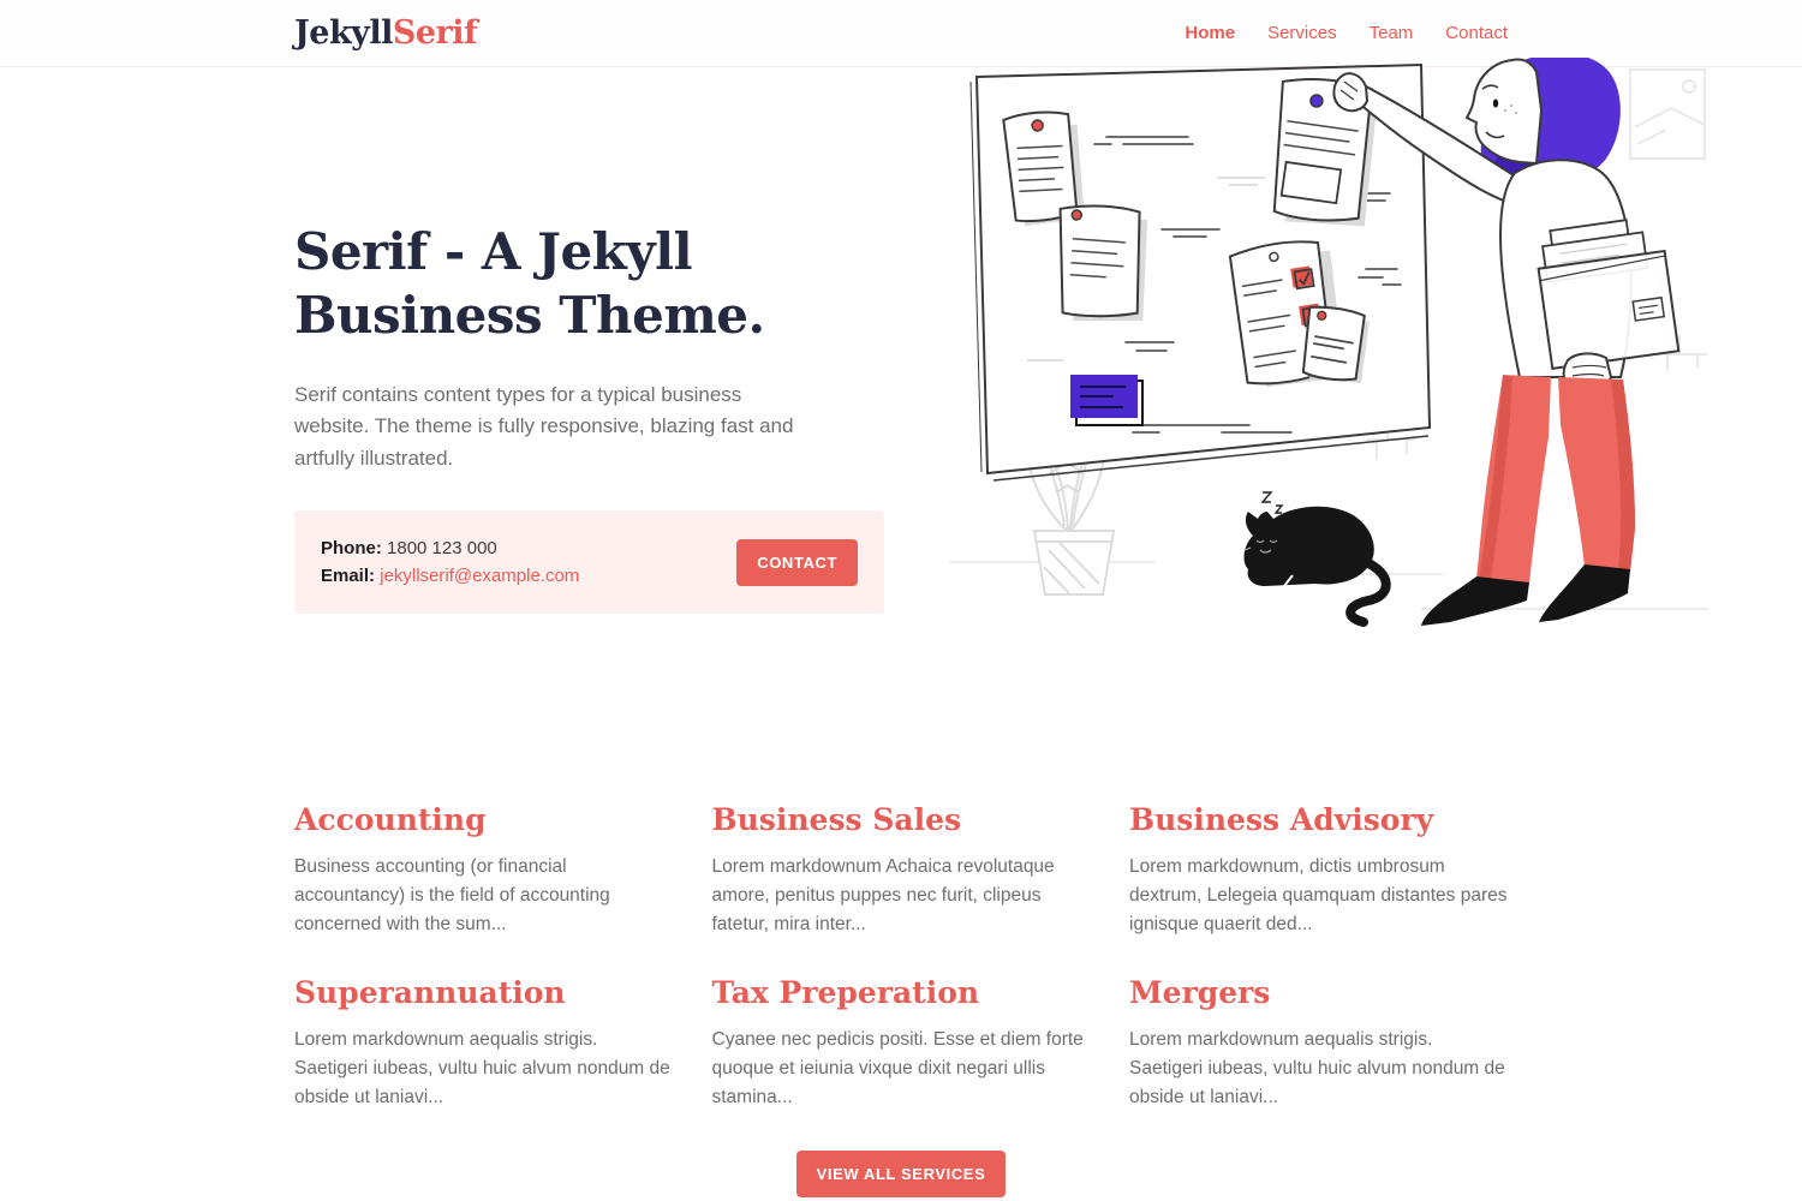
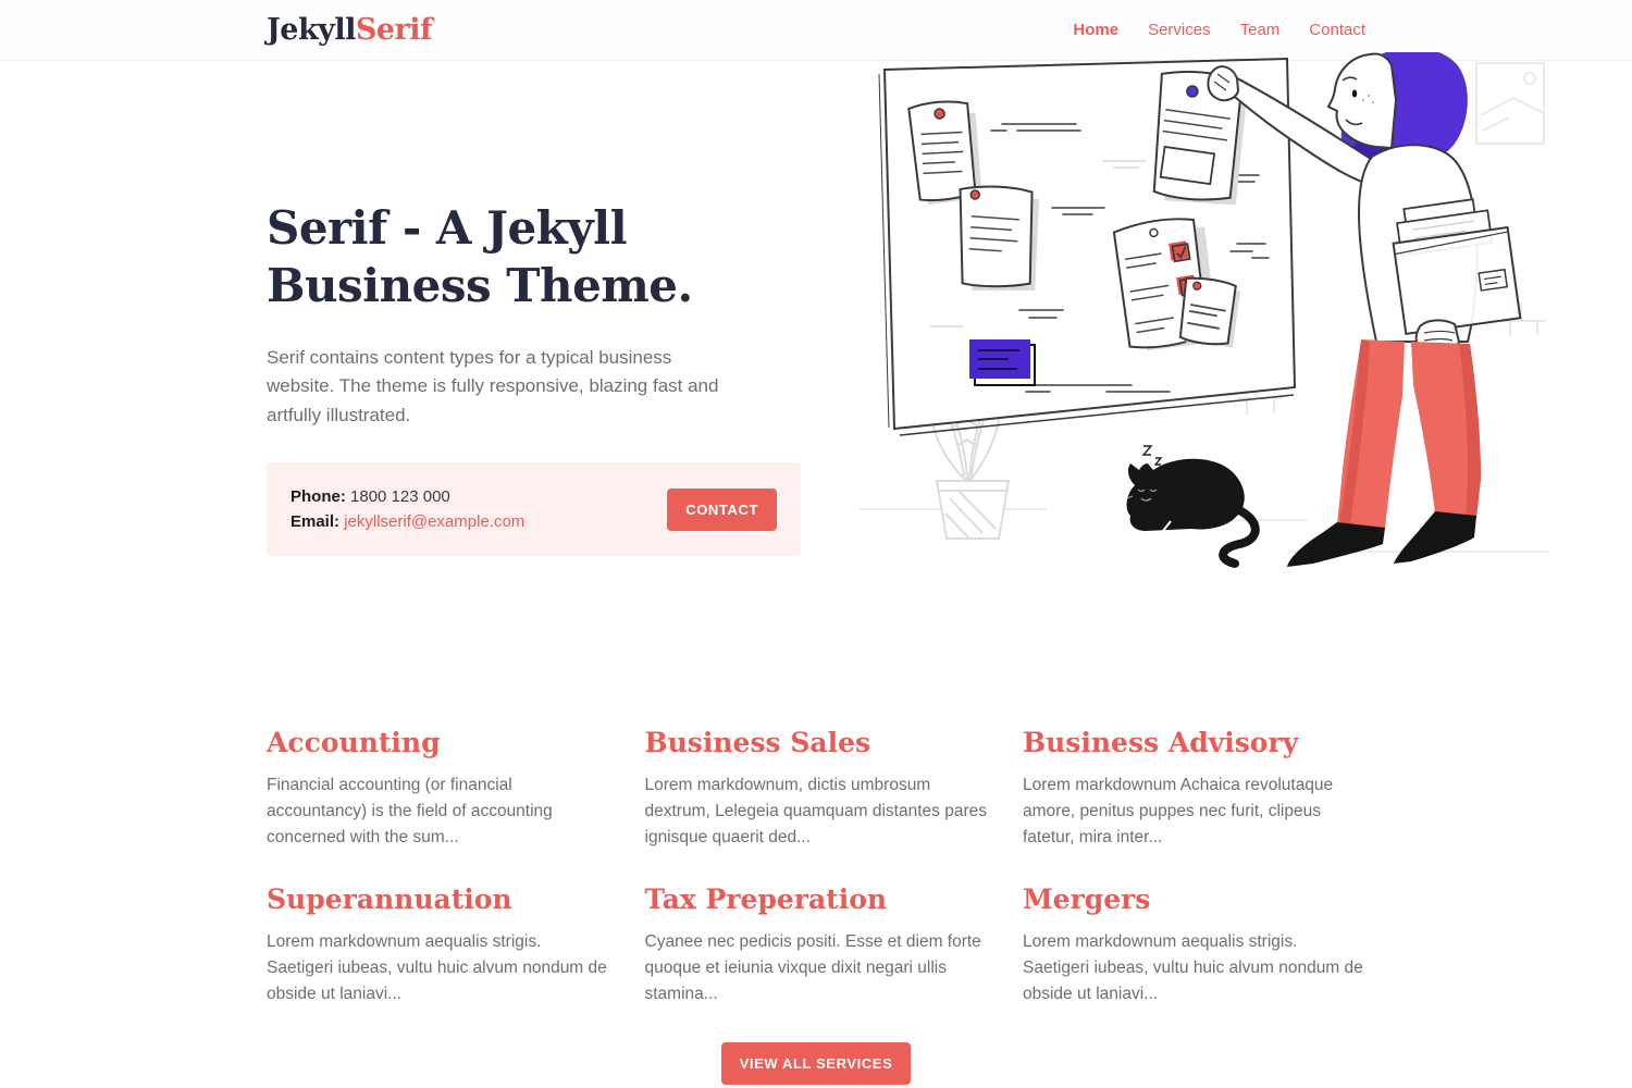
  JekyllSerif
  Home
  Services
  Team
  Contact
  Serif - A Jekyll
  Business Theme.
  Serif contains content types for a typical business website. The theme is fully responsive, blazing fast and artfully illustrated.
  Phone: 1800 123 000
  Email: jekyllserif@example.com
  CONTACT
  Accounting
- Business accounting (or financial accountancy) is the field of accounting concerned with the sum...
+ Financial accounting (or financial accountancy) is the field of accounting concerned with the sum...
  Business Sales
- Lorem markdownum Achaica revolutaque amore, penitus puppes nec furit, clipeus fatetur, mira inter...
+ Lorem markdownum, dictis umbrosum dextrum, Lelegeia quamquam distantes pares ignisque quaerit ded...
  Business Advisory
- Lorem markdownum, dictis umbrosum dextrum, Lelegeia quamquam distantes pares ignisque quaerit ded...
+ Lorem markdownum Achaica revolutaque amore, penitus puppes nec furit, clipeus fatetur, mira inter...
  Superannuation
  Lorem markdownum aequalis strigis. Saetigeri iubeas, vultu huic alvum nondum de obside ut laniavi...
  Tax Preperation
  Cyanee nec pedicis positi. Esse et diem forte quoque et ieiunia vixque dixit negari ullis stamina...
  Mergers
  Lorem markdownum aequalis strigis. Saetigeri iubeas, vultu huic alvum nondum de obside ut laniavi...
  VIEW ALL SERVICES
